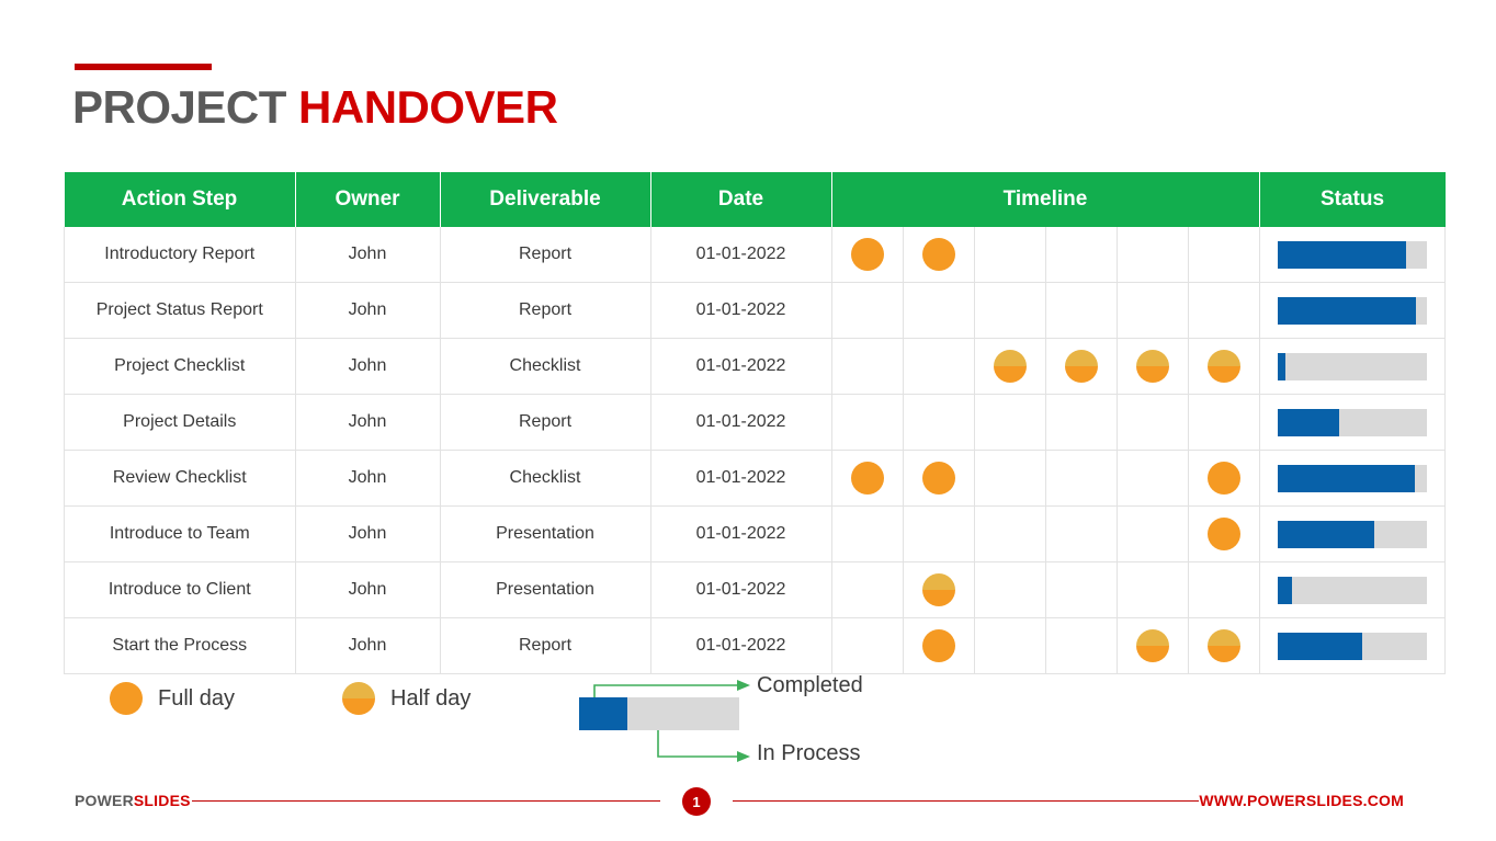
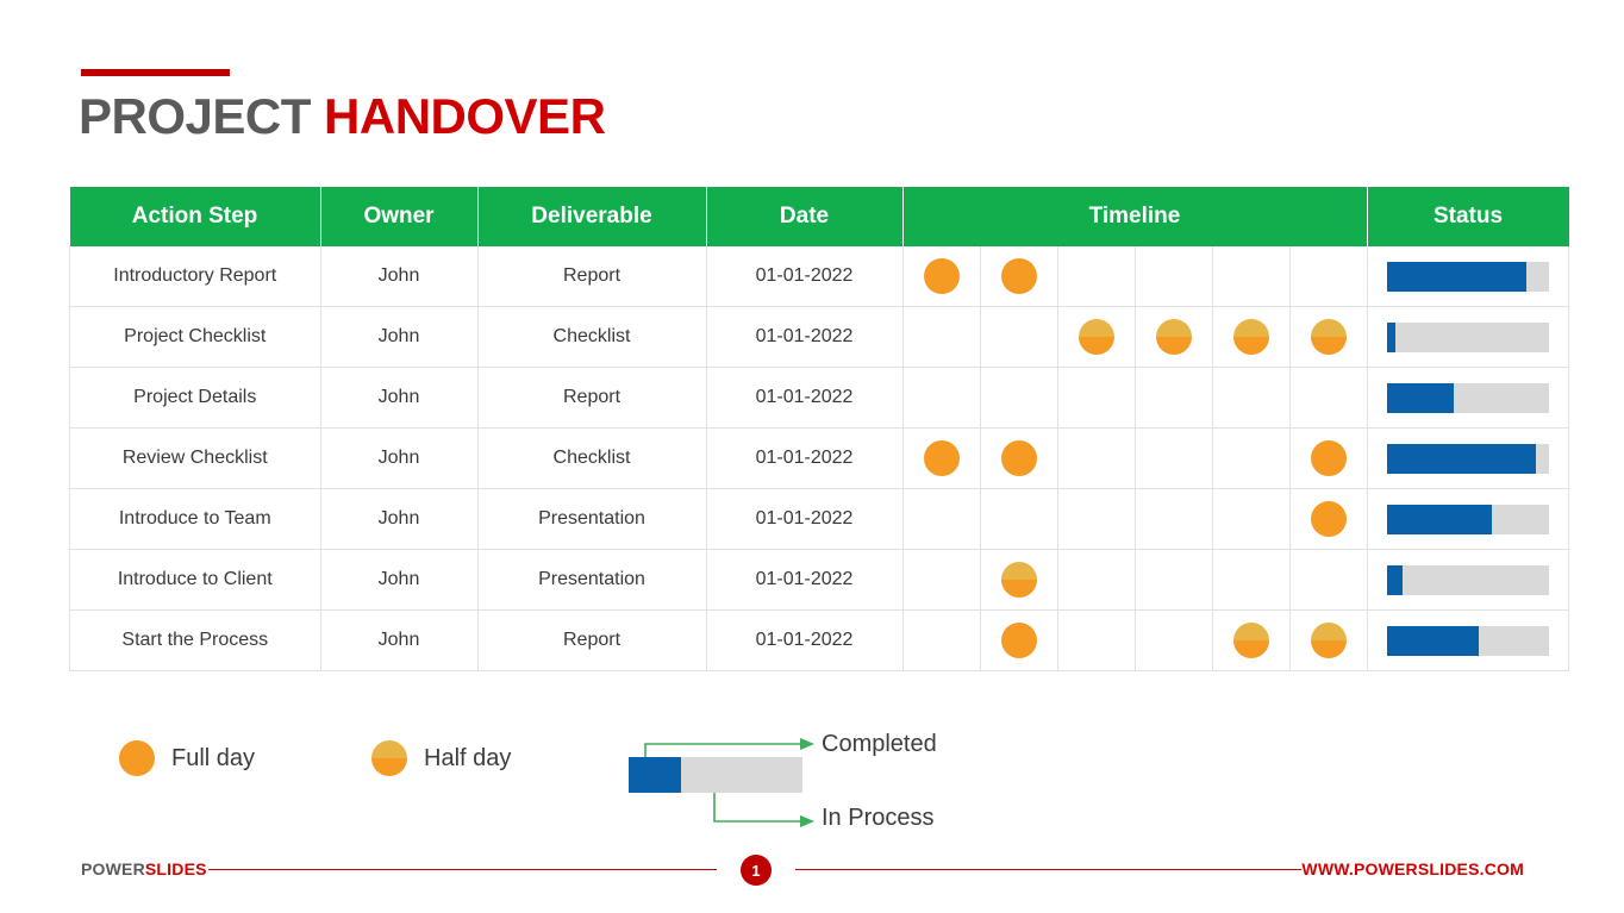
  PROJECT HANDOVER
  Action Step	Owner	Deliverable	Date	Timeline	Status
  Introductory Report	John	Report	01-01-2022
- Project Status Report	John	Report	01-01-2022
  Project Checklist	John	Checklist	01-01-2022
  Project Details	John	Report	01-01-2022
  Review Checklist	John	Checklist	01-01-2022
  Introduce to Team	John	Presentation	01-01-2022
  Introduce to Client	John	Presentation	01-01-2022
  Start the Process	John	Report	01-01-2022
  Full day
  Half day
  Completed
  In Process
  POWERSLIDES
  1
  WWW.POWERSLIDES.COM
